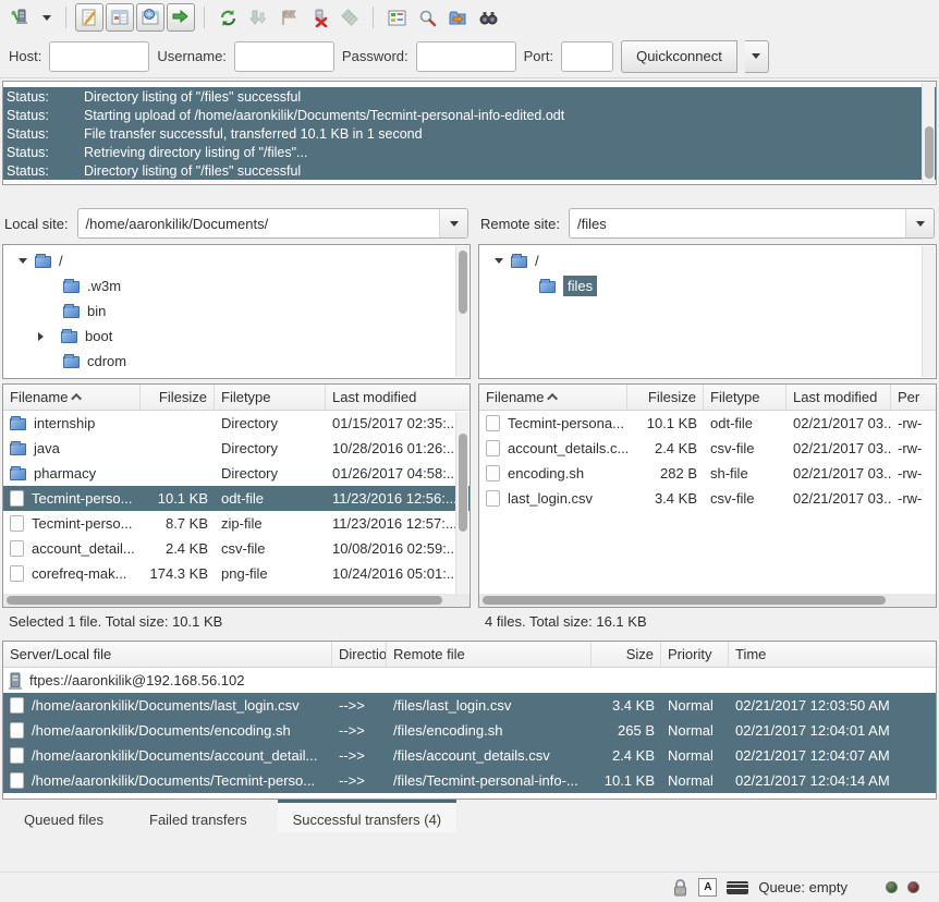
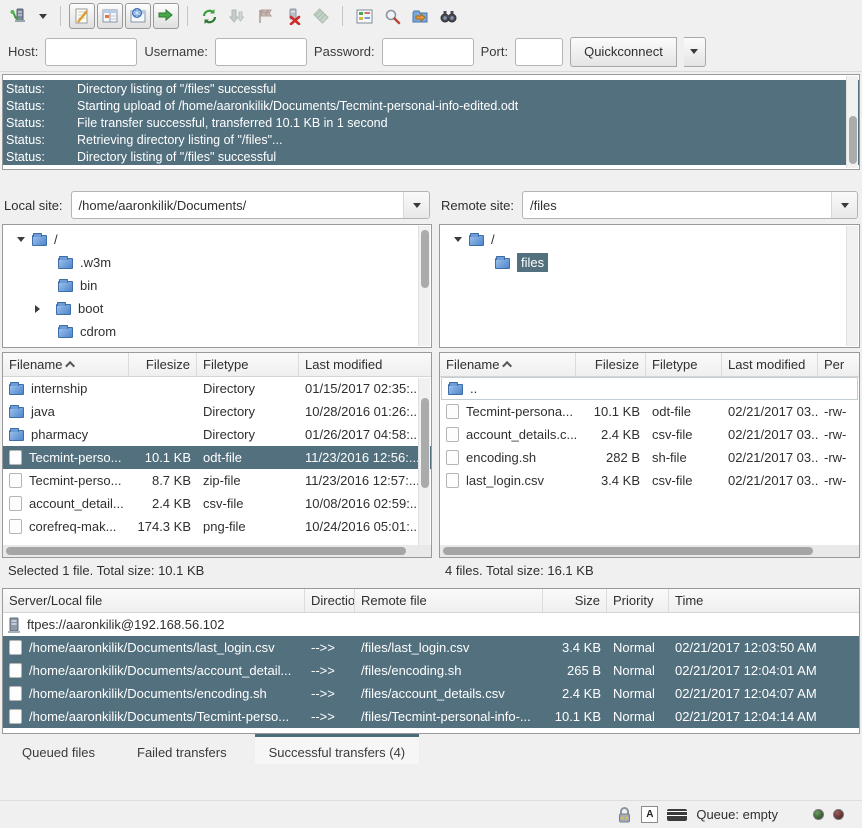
  Host:
  Username:
  Password:
  Port:
  Quickconnect
  Status:
  Directory listing of "/files" successful
  Status:
  Starting upload of /home/aaronkilik/Documents/Tecmint-personal-info-edited.odt
  Status:
  File transfer successful, transferred 10.1 KB in 1 second
  Status:
  Retrieving directory listing of "/files"...
  Status:
  Directory listing of "/files" successful
  Local site:
  /home/aaronkilik/Documents/
  /
  .w3m
  bin
  boot
  cdrom
  Filename
  Filesize
  Filetype
  Last modified
  internship
  Directory
  01/15/2017 02:35:..
  java
  Directory
  10/28/2016 01:26:..
  pharmacy
  Directory
  01/26/2017 04:58:..
  Tecmint-perso...
  10.1 KB
  odt-file
  11/23/2016 12:56:..
  Tecmint-perso...
  8.7 KB
  zip-file
  11/23/2016 12:57:..
  account_detail...
  2.4 KB
  csv-file
  10/08/2016 02:59:..
  corefreq-mak...
  174.3 KB
  png-file
  10/24/2016 05:01:..
  Selected 1 file. Total size: 10.1 KB
  Remote site:
  /files
  /
  files
  Filename
  Filesize
  Filetype
  Last modified
  Per
+ ..
  Tecmint-persona...
  10.1 KB
  odt-file
  02/21/2017 03..
  -rw-
  account_details.c...
  2.4 KB
  csv-file
  02/21/2017 03..
  -rw-
  encoding.sh
  282 B
  sh-file
  02/21/2017 03..
  -rw-
  last_login.csv
  3.4 KB
  csv-file
  02/21/2017 03..
  -rw-
  4 files. Total size: 16.1 KB
  Server/Local file
  Directio
  Remote file
  Size
  Priority
  Time
  ftpes://aaronkilik@192.168.56.102
  /home/aaronkilik/Documents/last_login.csv
  -->>
  /files/last_login.csv
  3.4 KB
  Normal
  02/21/2017 12:03:50 AM
- /home/aaronkilik/Documents/encoding.sh
+ /home/aaronkilik/Documents/account_detail...
  -->>
  /files/encoding.sh
  265 B
  Normal
  02/21/2017 12:04:01 AM
- /home/aaronkilik/Documents/account_detail...
+ /home/aaronkilik/Documents/encoding.sh
  -->>
  /files/account_details.csv
  2.4 KB
  Normal
  02/21/2017 12:04:07 AM
  /home/aaronkilik/Documents/Tecmint-perso...
  -->>
  /files/Tecmint-personal-info-...
  10.1 KB
  Normal
  02/21/2017 12:04:14 AM
  Queued files
  Failed transfers
  Successful transfers (4)
  A
  Queue: empty
